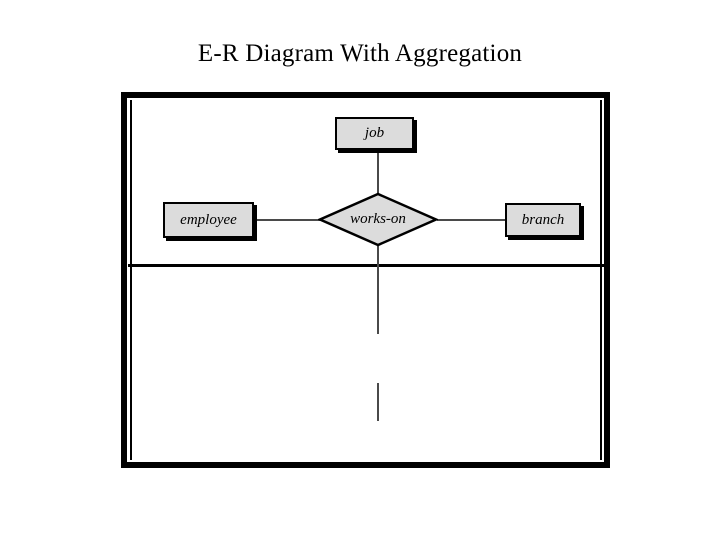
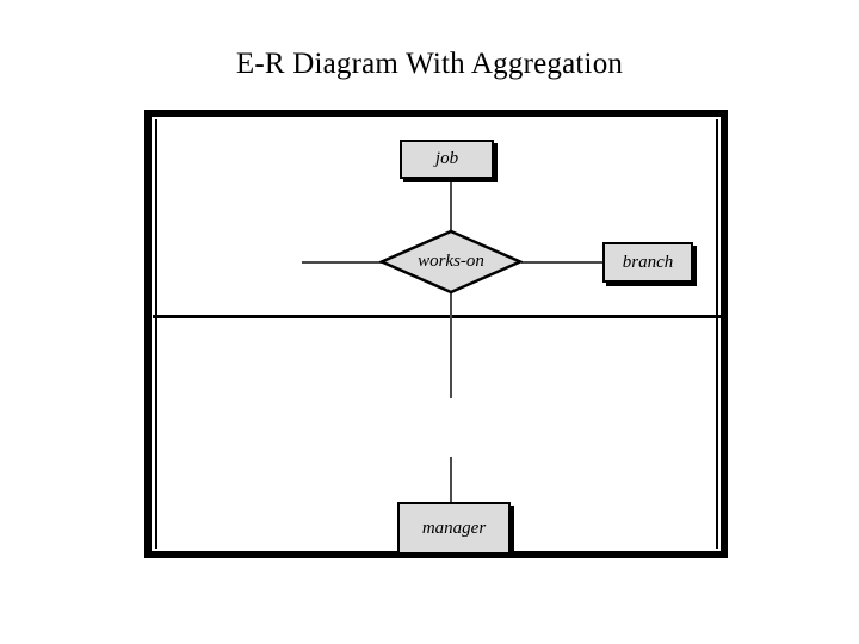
  E-R Diagram With Aggregation
  job
- employee
  branch
+ manager
  works-on
